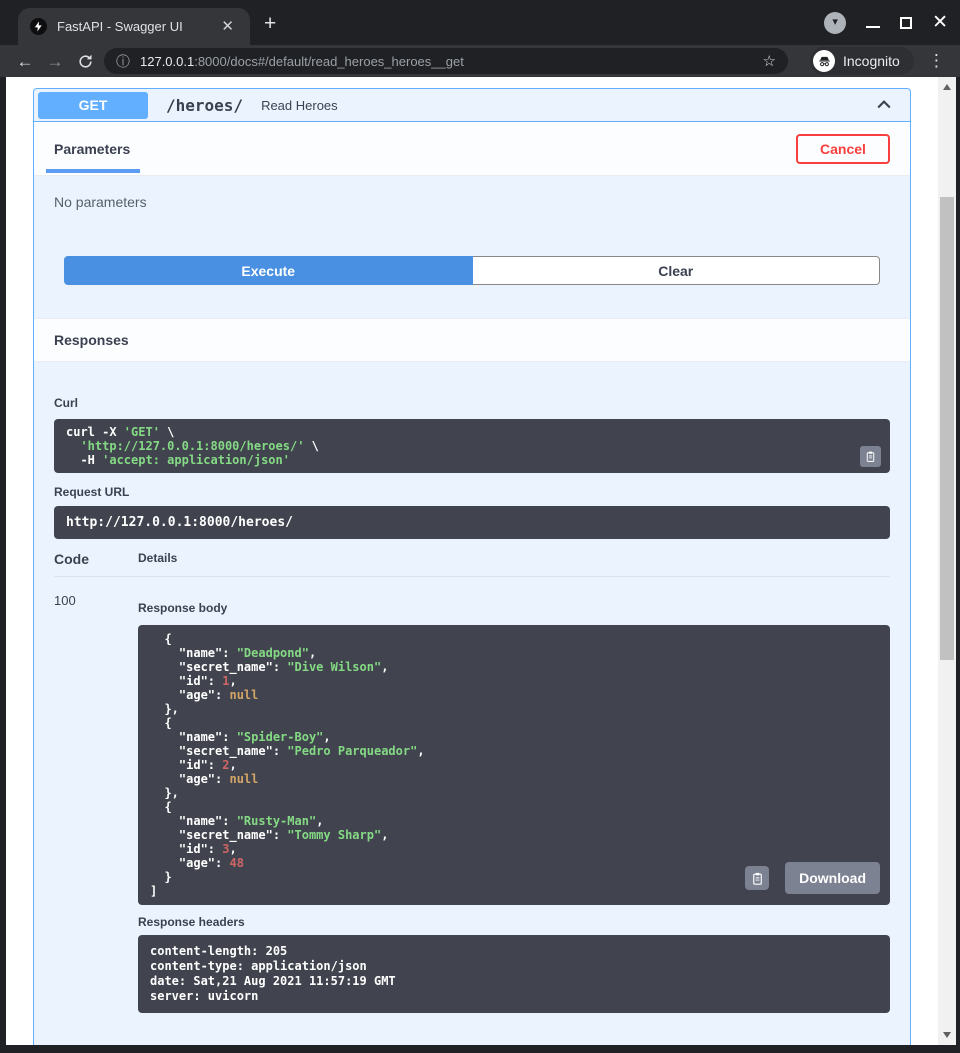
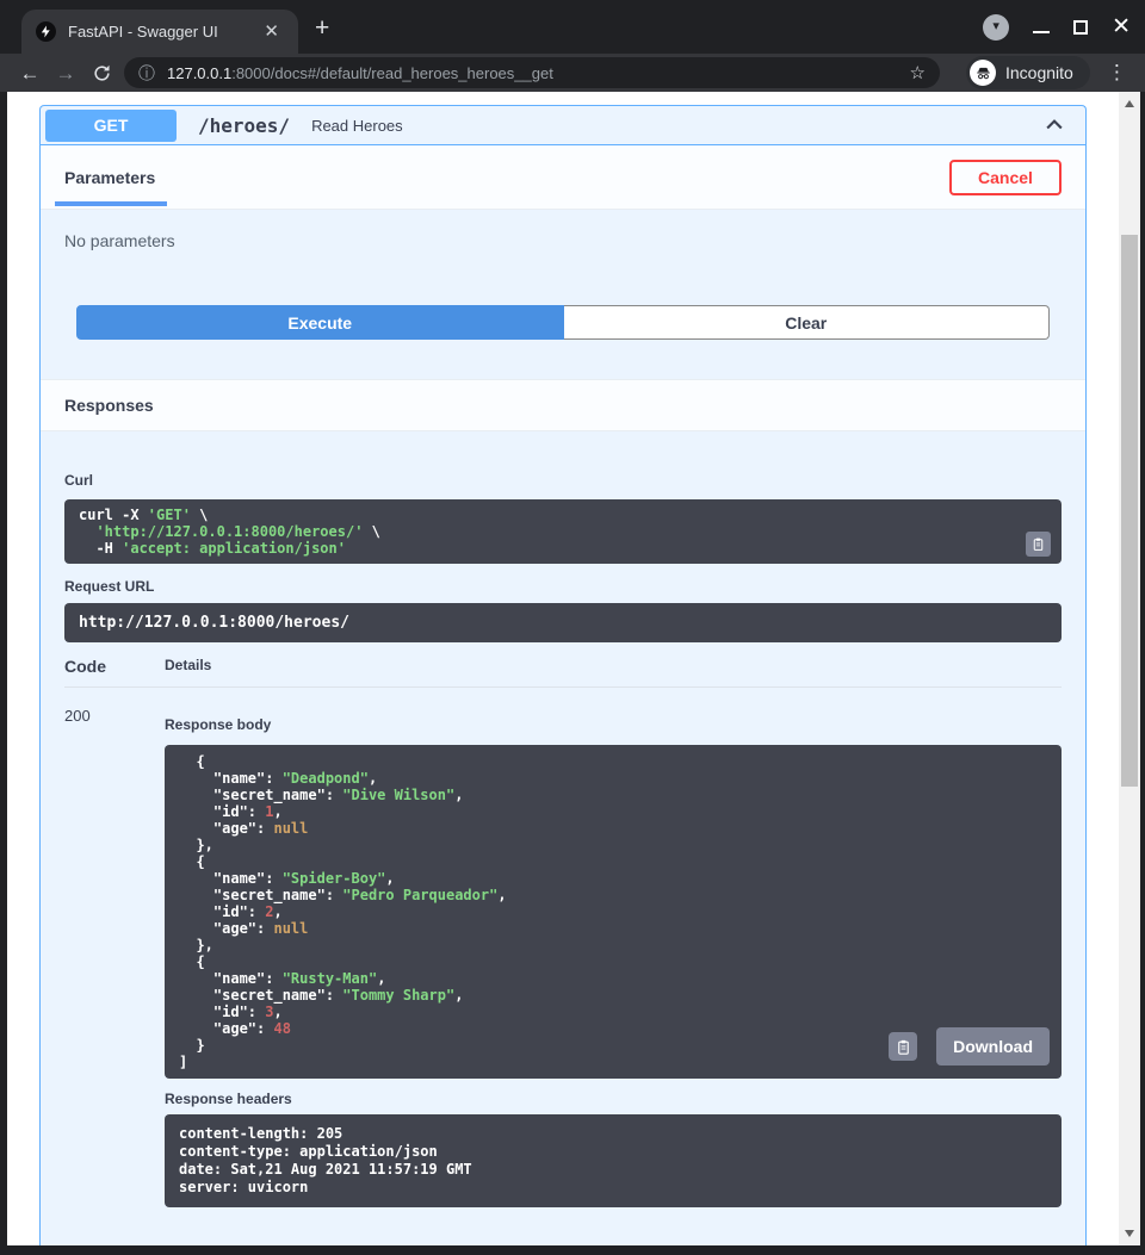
  FastAPI - Swagger UI
  ✕
  +
  ▾
  ✕
  ←
  →
  ⓘ
  127.0.0.1:8000/docs#/default/read_heroes_heroes__get
  ☆
  Incognito
  ⋮
  GET
  /heroes/
  Read Heroes
  Parameters
  Cancel
  No parameters
  Execute
  Clear
  Responses
  Curl
  curl -X 'GET' \
  'http://127.0.0.1:8000/heroes/' \
  -H 'accept: application/json'
  Request URL
  http://127.0.0.1:8000/heroes/
  Code
  Details
- 100
+ 200
  Response body
  {
  "name": "Deadpond",
  "secret_name": "Dive Wilson",
  "id": 1,
  "age": null
  },
  {
  "name": "Spider-Boy",
  "secret_name": "Pedro Parqueador",
  "id": 2,
  "age": null
  },
  {
  "name": "Rusty-Man",
  "secret_name": "Tommy Sharp",
  "id": 3,
  "age": 48
  }
  ]
  Download
  Response headers
  content-length: 205
  content-type: application/json
  date: Sat,21 Aug 2021 11:57:19 GMT
  server: uvicorn
